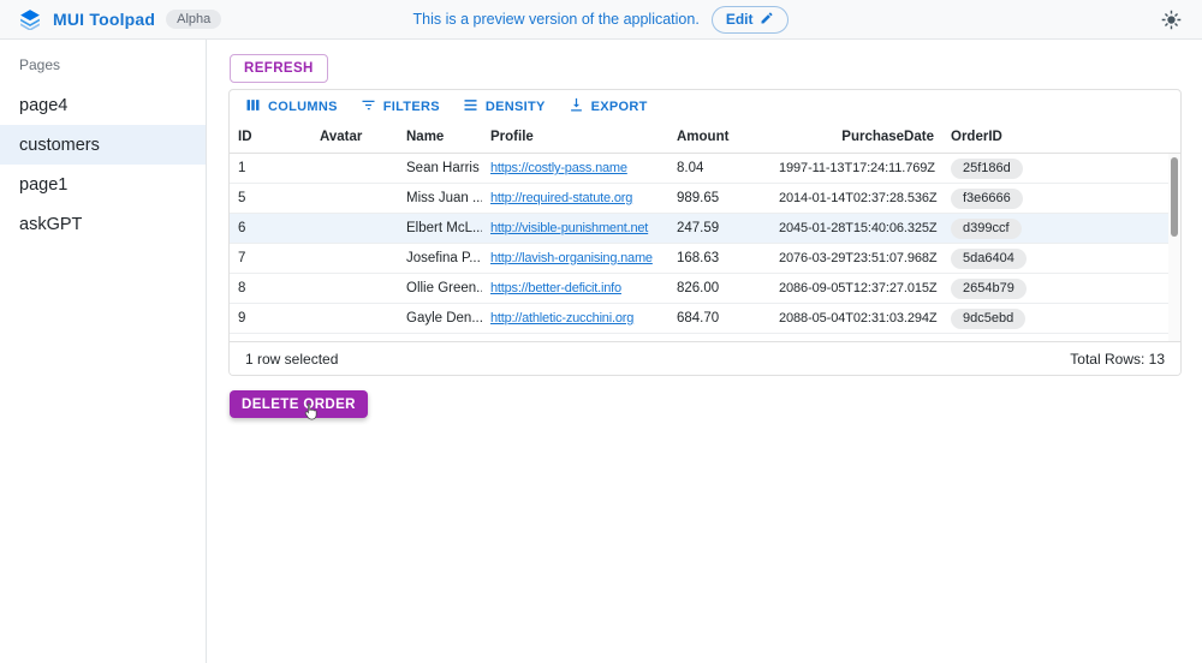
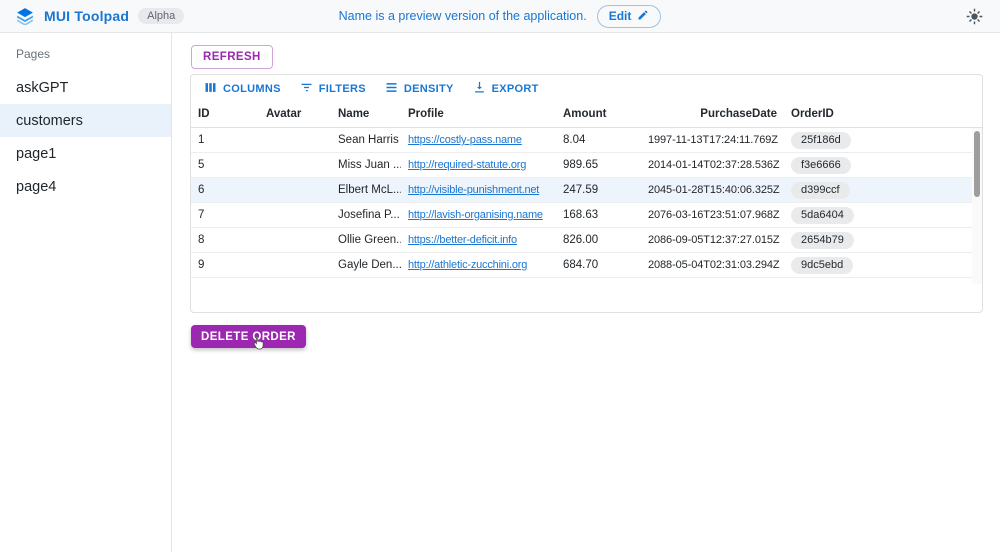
  MUI Toolpad
  Alpha
- This is a preview version of the application.
+ Name is a preview version of the application.
  Edit
  Pages
- page4
+ askGPT
  customers
  page1
- askGPT
+ page4
  REFRESH
  COLUMNS
  FILTERS
  DENSITY
  EXPORT
  ID
  Avatar
  Name
  Profile
  Amount
  PurchaseDate
  OrderID
  1
  Sean Harris
  https://costly-pass.name
  8.04
  1997-11-13T17:24:11.769Z
  25f186d
  5
  Miss Juan ...
  http://required-statute.org
  989.65
  2014-01-14T02:37:28.536Z
  f3e6666
  6
  Elbert McL...
  http://visible-punishment.net
  247.59
  2045-01-28T15:40:06.325Z
  d399ccf
  7
  Josefina P...
  http://lavish-organising.name
  168.63
- 2076-03-29T23:51:07.968Z
+ 2076-03-16T23:51:07.968Z
  5da6404
  8
  Ollie Green..
  https://better-deficit.info
  826.00
  2086-09-05T12:37:27.015Z
  2654b79
  9
  Gayle Den...
  http://athletic-zucchini.org
  684.70
  2088-05-04T02:31:03.294Z
  9dc5ebd
- 1 row selected
- Total Rows: 13
  DELETERDER
